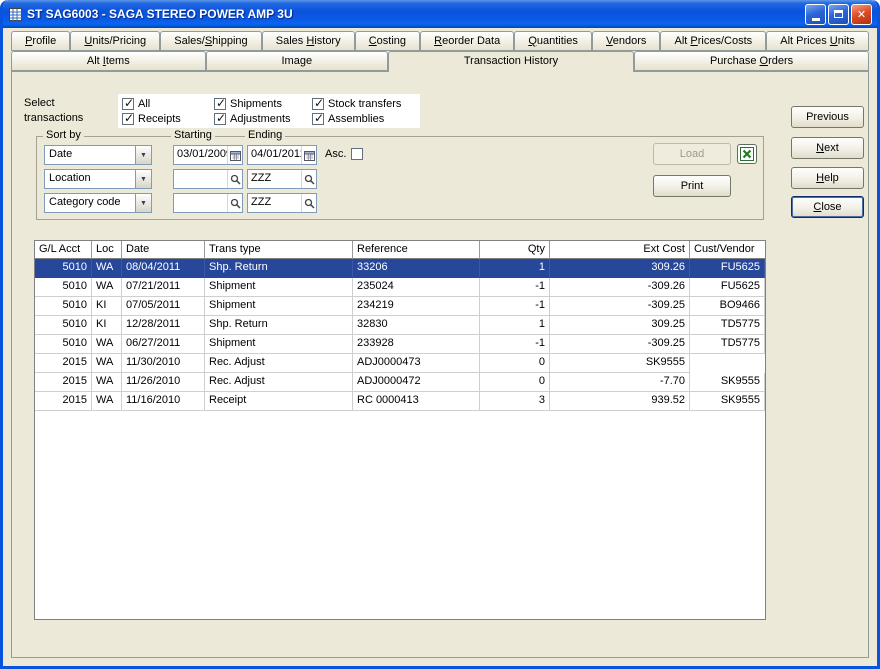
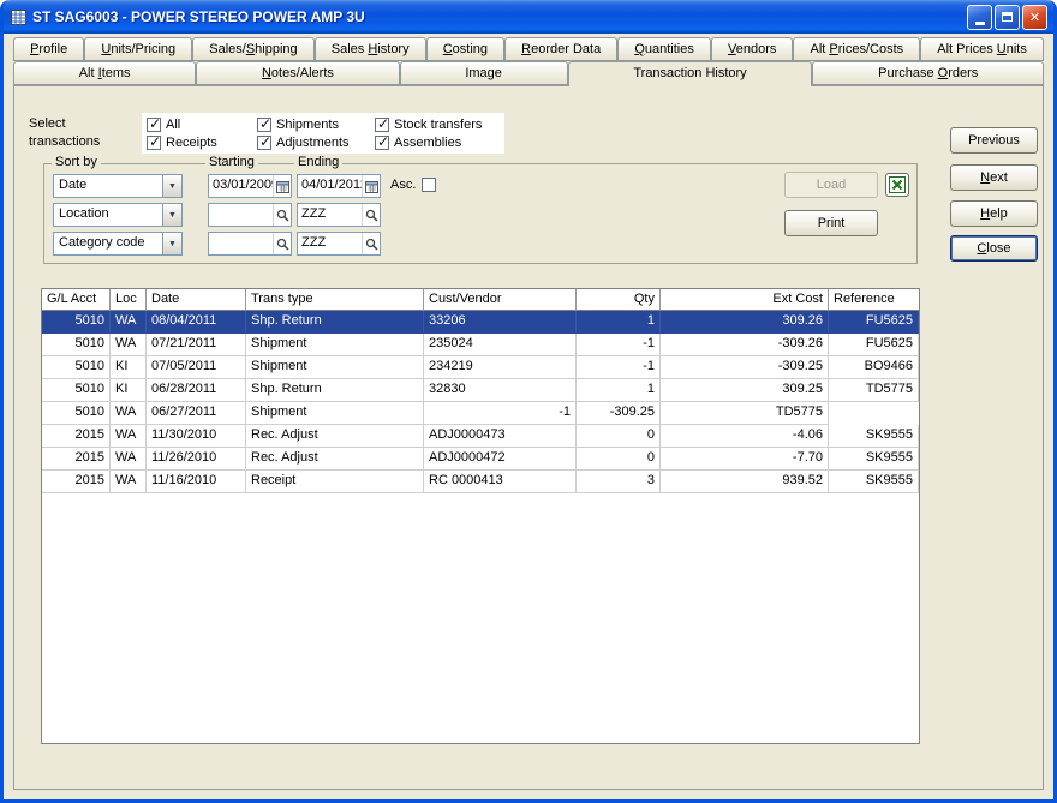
- ST SAG6003 - SAGA STEREO POWER AMP 3U
+ ST SAG6003 - POWER STEREO POWER AMP 3U
  ✕
  Profile
  Units/Pricing
  Sales/Shipping
  Sales History
  Costing
  Reorder Data
  Quantities
  Vendors
  Alt Prices/Costs
  Alt Prices Units
  Alt Items
+ Notes/Alerts
  Image
  Transaction History
  Purchase Orders
  Select
  transactions
  All
  Receipts
  Shipments
  Adjustments
  Stock transfers
  Assemblies
  Sort by
  Starting
  Ending
  Date
  03/01/200
  04/01/201
  Asc.
  Location
  ZZZ
  Category code
  ZZZ
  Load
  Print
  Previous
  N
  ext
  H
  elp
  C
  lose
  G/L Acct
  Loc
  Date
  Trans type
- Reference
+ Cust/Vendor
  Qty
  Ext Cost
- Cust/Vendor
+ Reference
  5010
  WA
  08/04/2011
  Shp. Return
  33206
  1
  309.26
  FU5625
  5010
  WA
  07/21/2011
  Shipment
  235024
  -1
  -309.26
  FU5625
  5010
  KI
  07/05/2011
  Shipment
  234219
  -1
  -309.25
  BO9466
  5010
  KI
- 12/28/2011
+ 06/28/2011
  Shp. Return
  32830
  1
  309.25
  TD5775
  5010
  WA
  06/27/2011
  Shipment
- 233928
  -1
  -309.25
  TD5775
  2015
  WA
  11/30/2010
  Rec. Adjust
  ADJ0000473
  0
+ -4.06
  SK9555
  2015
  WA
  11/26/2010
  Rec. Adjust
  ADJ0000472
  0
  -7.70
  SK9555
  2015
  WA
  11/16/2010
  Receipt
  RC 0000413
  3
  939.52
  SK9555
